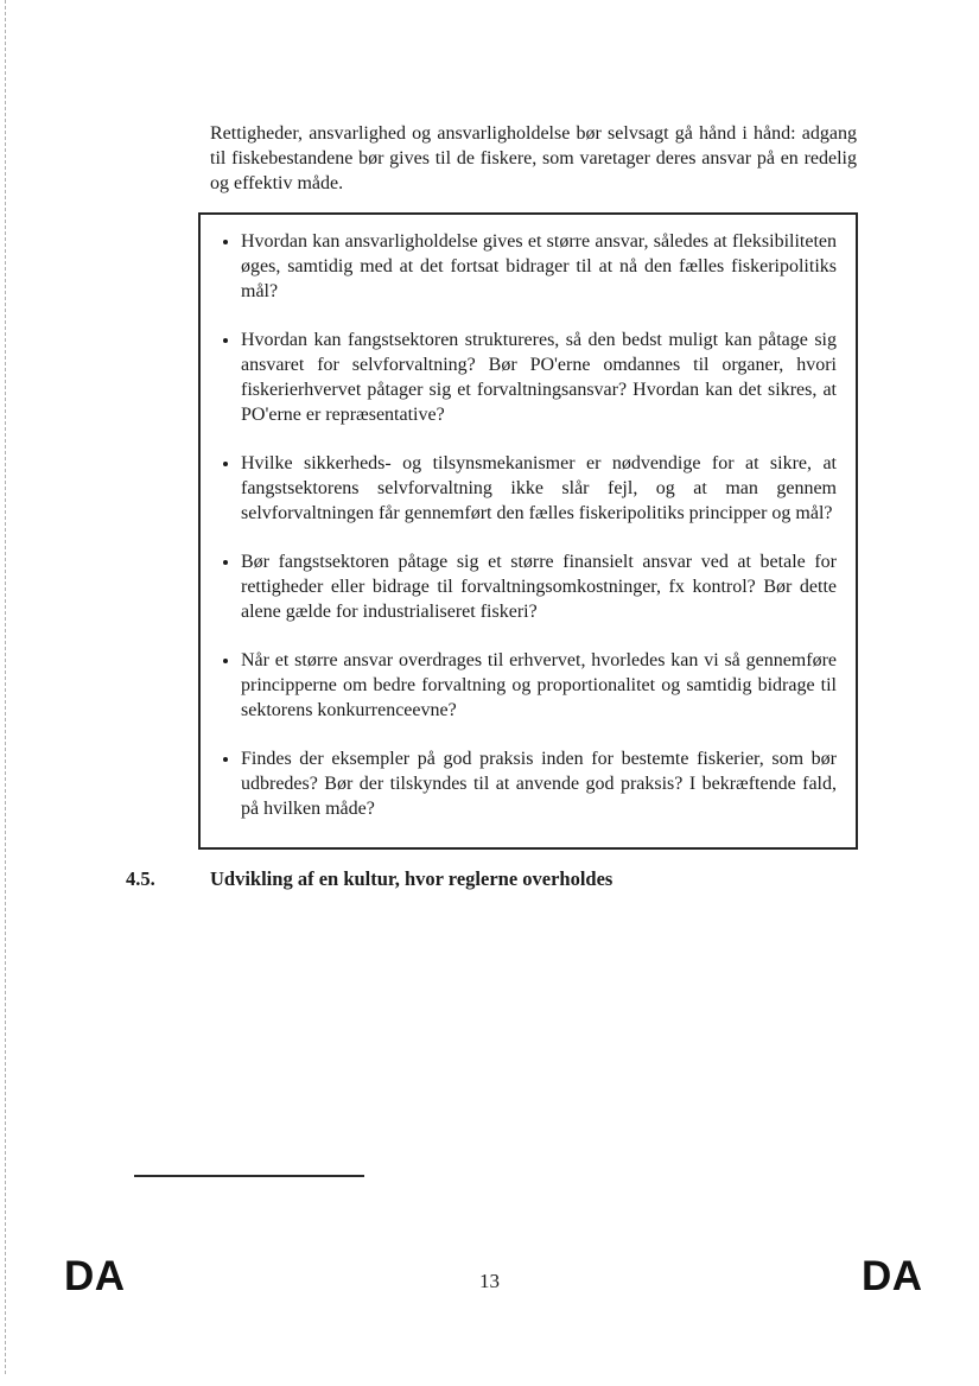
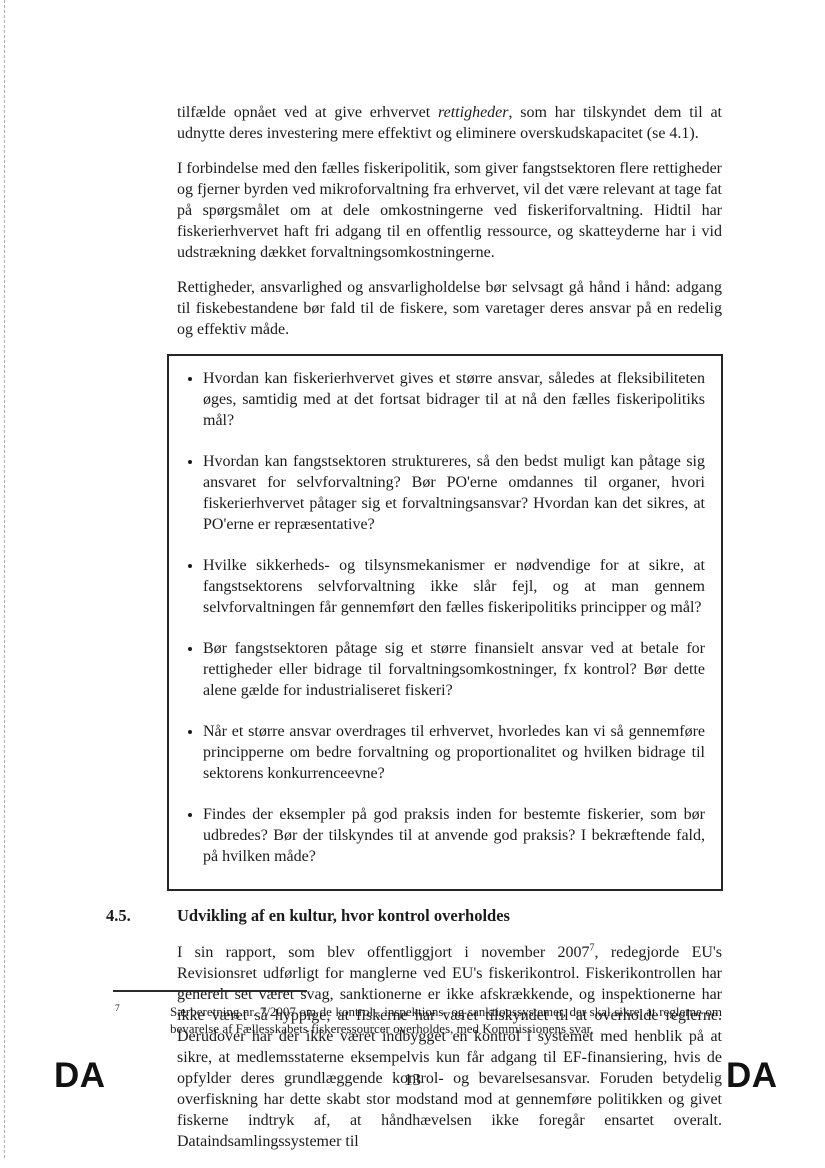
+ tilfælde opnået ved at give erhvervet rettigheder, som har tilskyndet dem til at udnytte deres investering mere effektivt og eliminere overskudskapacitet (se 4.1).
+ I forbindelse med den fælles fiskeripolitik, som giver fangstsektoren flere rettigheder og fjerner byrden ved mikroforvaltning fra erhvervet, vil det være relevant at tage fat på spørgsmålet om at dele omkostningerne ved fiskeriforvaltning. Hidtil har fiskerierhvervet haft fri adgang til en offentlig ressource, og skatteyderne har i vid udstrækning dækket forvaltningsomkostningerne.
- Rettigheder, ansvarlighed og ansvarligholdelse bør selvsagt gå hånd i hånd: adgang til fiskebestandene bør gives til de fiskere, som varetager deres ansvar på en redelig og effektiv måde.
+ Rettigheder, ansvarlighed og ansvarligholdelse bør selvsagt gå hånd i hånd: adgang til fiskebestandene bør fald til de fiskere, som varetager deres ansvar på en redelig og effektiv måde.
- Hvordan kan ansvarligholdelse gives et større ansvar, således at fleksibiliteten øges, samtidig med at det fortsat bidrager til at nå den fælles fiskeripolitiks mål?
+ Hvordan kan fiskerierhvervet gives et større ansvar, således at fleksibiliteten øges, samtidig med at det fortsat bidrager til at nå den fælles fiskeripolitiks mål?
  Hvordan kan fangstsektoren struktureres, så den bedst muligt kan påtage sig ansvaret for selvforvaltning? Bør PO'erne omdannes til organer, hvori fiskerierhvervet påtager sig et forvaltningsansvar? Hvordan kan det sikres, at PO'erne er repræsentative?
  Hvilke sikkerheds- og tilsynsmekanismer er nødvendige for at sikre, at fangstsektorens selvforvaltning ikke slår fejl, og at man gennem selvforvaltningen får gennemført den fælles fiskeripolitiks principper og mål?
  Bør fangstsektoren påtage sig et større finansielt ansvar ved at betale for rettigheder eller bidrage til forvaltningsomkostninger, fx kontrol? Bør dette alene gælde for industrialiseret fiskeri?
- Når et større ansvar overdrages til erhvervet, hvorledes kan vi så gennemføre principperne om bedre forvaltning og proportionalitet og samtidig bidrage til sektorens konkurrenceevne?
+ Når et større ansvar overdrages til erhvervet, hvorledes kan vi så gennemføre principperne om bedre forvaltning og proportionalitet og hvilken bidrage til sektorens konkurrenceevne?
  Findes der eksempler på god praksis inden for bestemte fiskerier, som bør udbredes? Bør der tilskyndes til at anvende god praksis? I bekræftende fald, på hvilken måde?
  4.5.
- Udvikling af en kultur, hvor reglerne overholdes
+ Udvikling af en kultur, hvor kontrol overholdes
+ I sin rapport, som blev offentliggjort i november 20077, redegjorde EU's Revisionsret udførligt for manglerne ved EU's fiskerikontrol. Fiskerikontrollen har generelt set været svag, sanktionerne er ikke afskrækkende, og inspektionerne har ikke været så hyppige, at fiskerne har været tilskyndet til at overholde reglerne. Derudover har der ikke været indbygget en kontrol i systemet med henblik på at sikre, at medlemsstaterne eksempelvis kun får adgang til EF-finansiering, hvis de opfylder deres grundlæggende kontrol- og bevarelsesansvar. Foruden betydelig overfiskning har dette skabt stor modstand mod at gennemføre politikken og givet fiskerne indtryk af, at håndhævelsen ikke foregår ensartet overalt. Dataindsamlingssystemer til
+ 7
+ Særberetning nr. 7/2007 om de kontrol-, inspektions- og sanktionssystemer, der skal sikre, at reglerne om bevarelse af Fællesskabets fiskeressourcer overholdes, med Kommissionens svar.
  DA
  13
  DA
